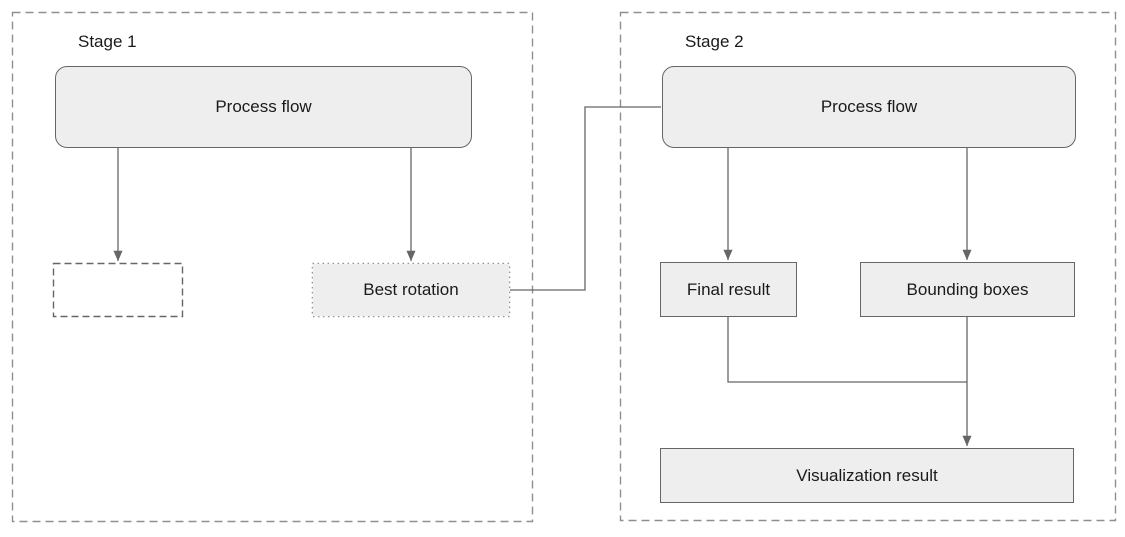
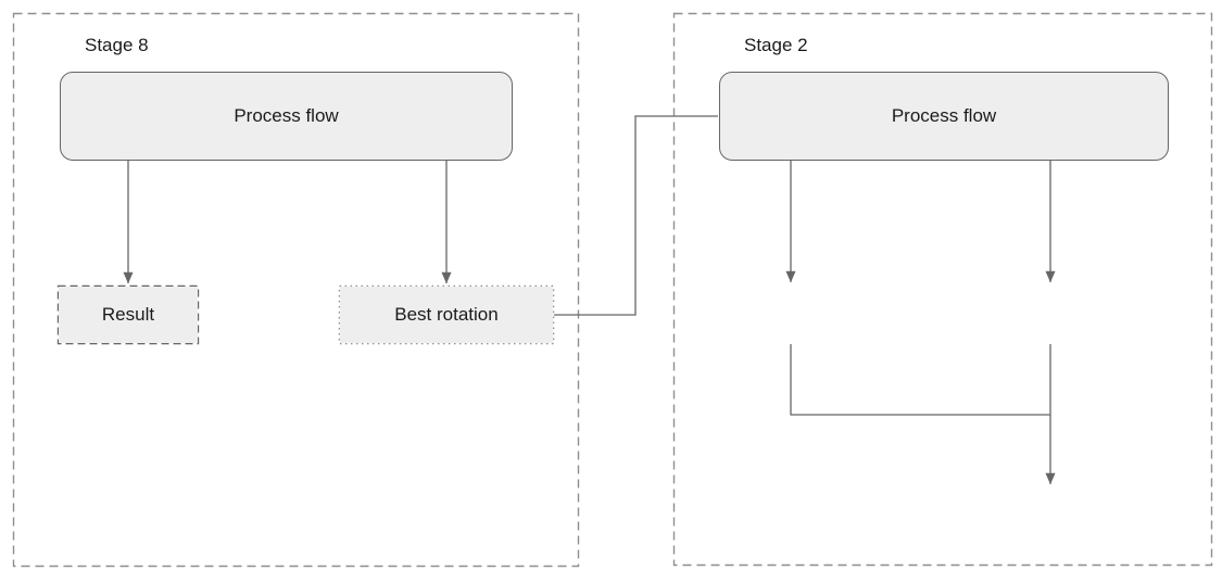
- Stage 1
+ Stage 8
  Stage 2
  Process flow
+ Result
  Best rotation
  Process flow
- Final result
- Bounding boxes
- Visualization result
